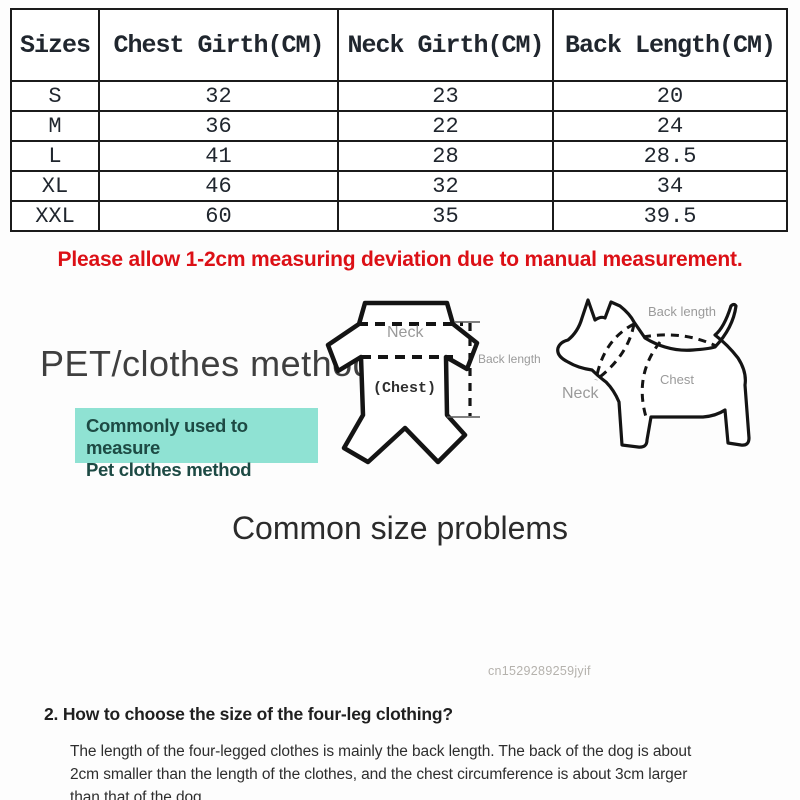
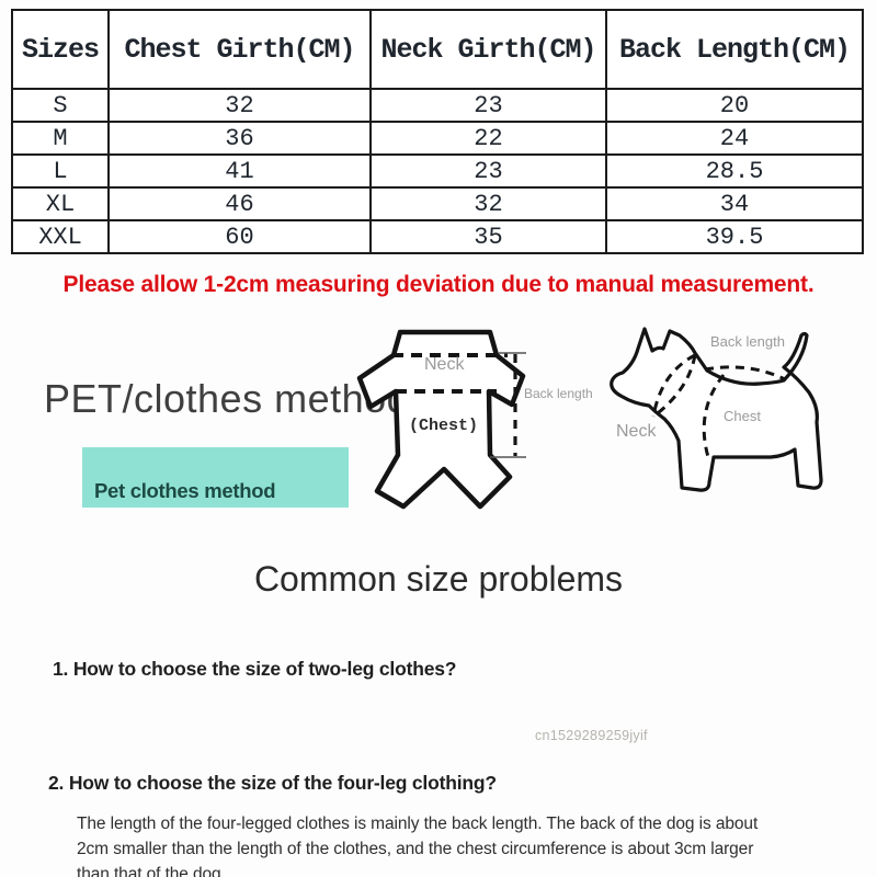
  Sizes	Chest Girth(CM)	Neck Girth(CM)	Back Length(CM)
  S	32	23	20
  M	36	22	24
- L	41	28	28.5
+ L	41	23	28.5
  XL	46	32	34
  XXL	60	35	39.5
  Please allow 1-2cm measuring deviation due to manual measurement.
  PET/clothes meth
- Commonly used to measure
  Pet clothes method
  Neck
  (Chest)
  Back length
  Back length
  Neck
  Chest
  Common size problems
+ 1. How to choose the size of two-leg clothes?
  cn1529289259jyif
  2. How to choose the size of the four-leg clothing?
  The length of the four-legged clothes is mainly the back length. The back of the dog is about 2cm smaller than the length of the clothes, and the chest circumference is about 3cm larger than that of the dog.
